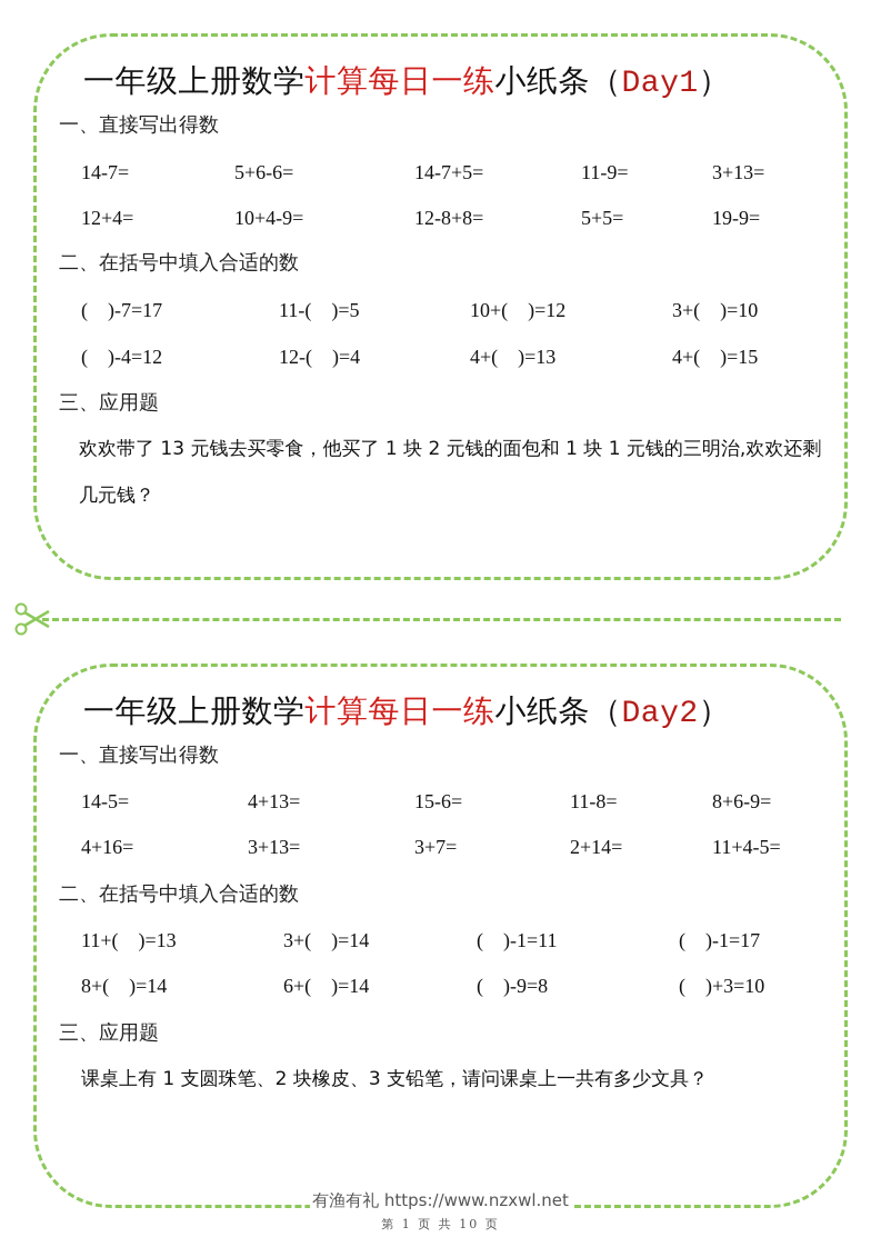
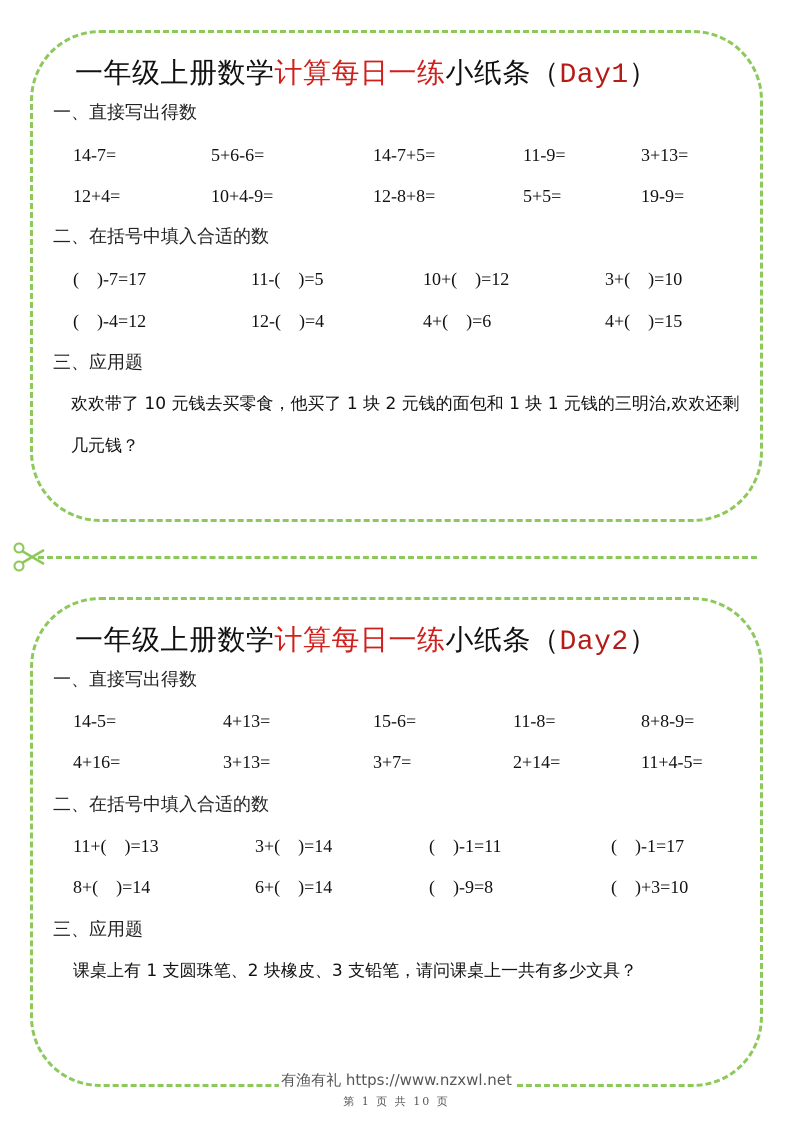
  一年级上册数学计算每日一练小纸条（Day1）
  一、直接写出得数
  14-7=
  5+6-6=
  14-7+5=
  11-9=
  3+13=
  12+4=
  10+4-9=
  12-8+8=
  5+5=
  19-9=
  二、在括号中填入合适的数
  ( )-7=17
  11-( )=5
  10+( )=12
  3+( )=10
  ( )-4=12
  12-( )=4
- 4+( )=13
+ 4+( )=6
  4+( )=15
  三、应用题
- 欢欢带了 13 元钱去买零食，他买了 1 块 2 元钱的面包和 1 块 1 元钱的三明治,欢欢还剩几元钱？
+ 欢欢带了 10 元钱去买零食，他买了 1 块 2 元钱的面包和 1 块 1 元钱的三明治,欢欢还剩几元钱？
  一年级上册数学计算每日一练小纸条（Day2）
  一、直接写出得数
  14-5=
  4+13=
  15-6=
  11-8=
- 8+6-9=
+ 8+8-9=
  4+16=
  3+13=
  3+7=
  2+14=
  11+4-5=
  二、在括号中填入合适的数
  11+( )=13
  3+( )=14
  ( )-1=11
  ( )-1=17
  8+( )=14
  6+( )=14
  ( )-9=8
  ( )+3=10
  三、应用题
  课桌上有 1 支圆珠笔、2 块橡皮、3 支铅笔，请问课桌上一共有多少文具？
  有渔有礼 https://www.nzxwl.net
  第 1 页 共 10 页
